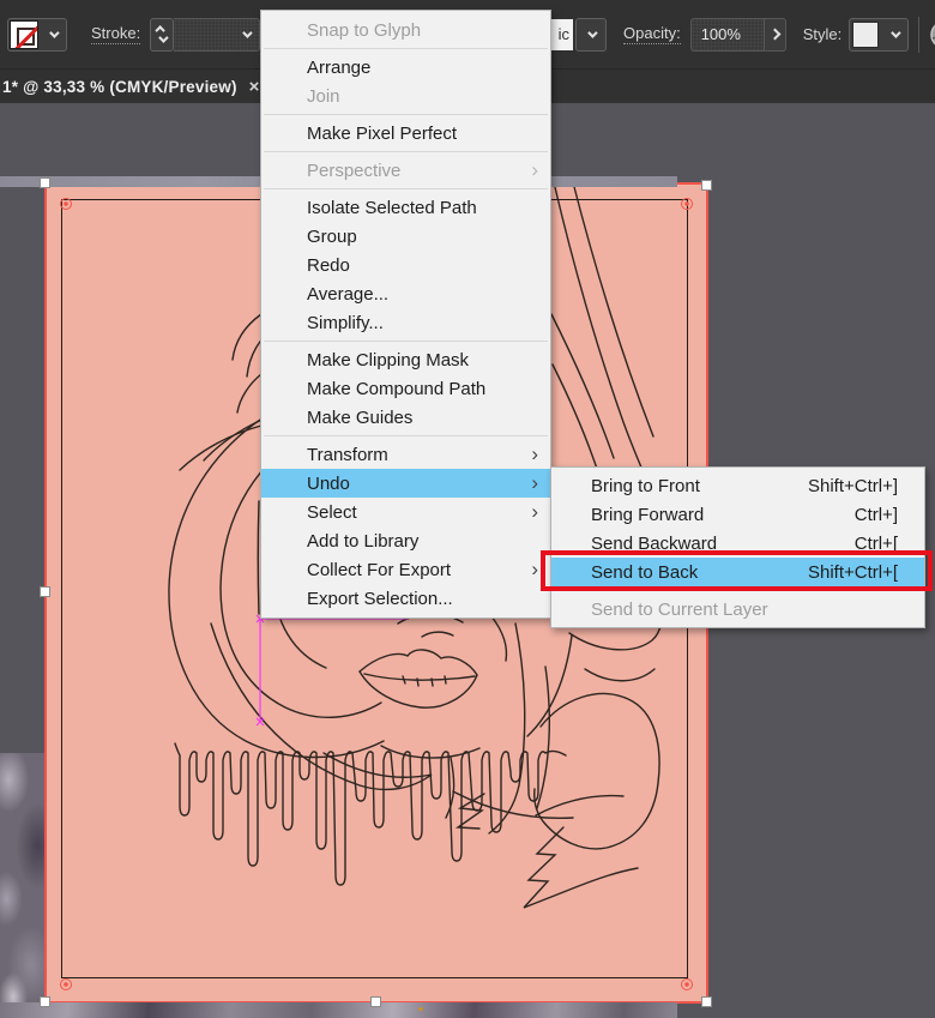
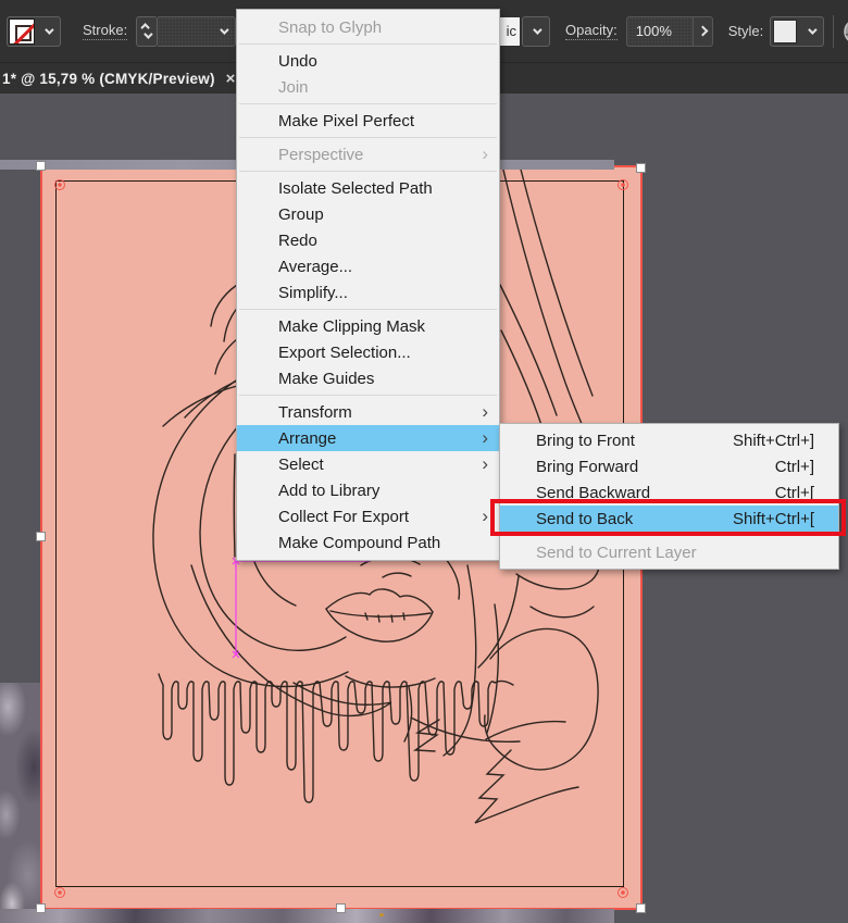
  Stroke:
  ic
  Opacity:
  100%
  Style:
- 1* @ 33,33 % (CMYK/Preview)
+ 1* @ 15,79 % (CMYK/Preview)
  ×
  Snap to Glyph
- Arrange
+ Undo
  Join
  Make Pixel Perfect
  Perspective
  ›
  Isolate Selected Path
  Group
  Redo
  Average...
  Simplify...
  Make Clipping Mask
- Make Compound Path
+ Export Selection...
  Make Guides
  Transform
  ›
- Undo
+ Arrange
  ›
  Select
  ›
  Add to Library
  Collect For Export
  ›
- Export Selection...
+ Make Compound Path
  Bring to Front
  Shift+Ctrl+]
  Bring Forward
  Ctrl+]
  Send Backward
  Ctrl+[
  Send to Back
  Shift+Ctrl+[
  Send to Current Layer
